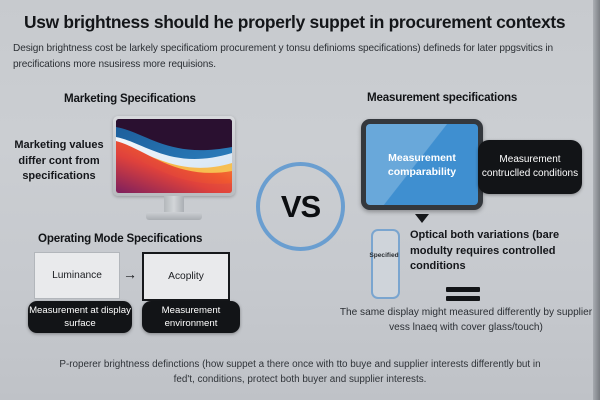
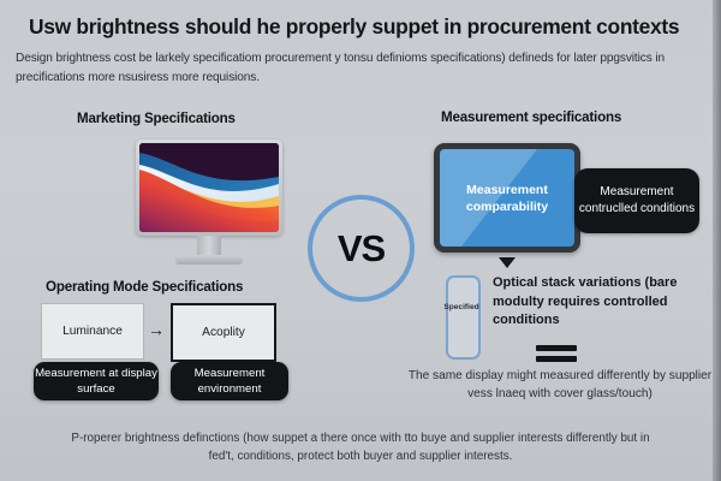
  Usw brightness should he properly suppet in procurement contexts
  Design brightness cost be larkely specificatiom procurement y tonsu definioms specifications) defineds for later ppgsvitics in precifications more nsusiress more requisions.
  Marketing Specifications
- Marketing values differ cont from specifications
  VS
  Measurement specifications
  Measurement
  comparability
  Measurement contruclled conditions
- Optical both variations (bare modulty requires controlled conditions
+ Optical stack variations (bare modulty requires controlled conditions
  The same display might measured differently by supplier vess lnaeq with cover glass/touch)
  Operating Mode Specifications
  Luminance
  →
  Acoplity
  Measurement at display surface
  Measurement environment
  P-roperer brightness definctions (how suppet a there once with tto buye and supplier interests differently but in fed't, conditions, protect both buyer and supplier interests.
